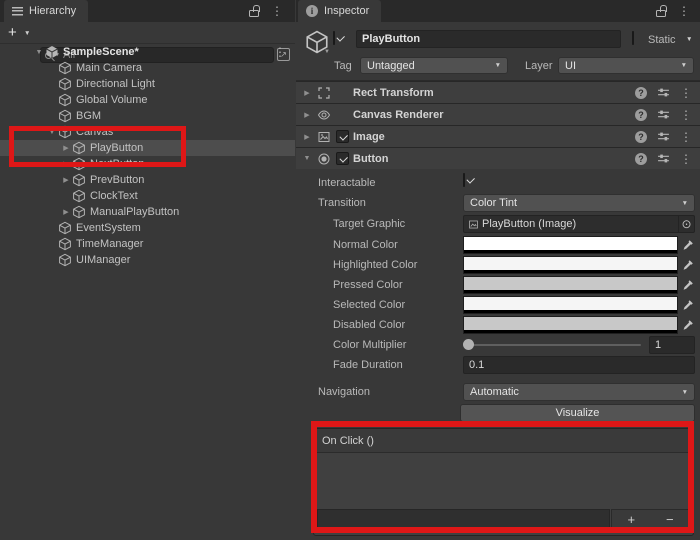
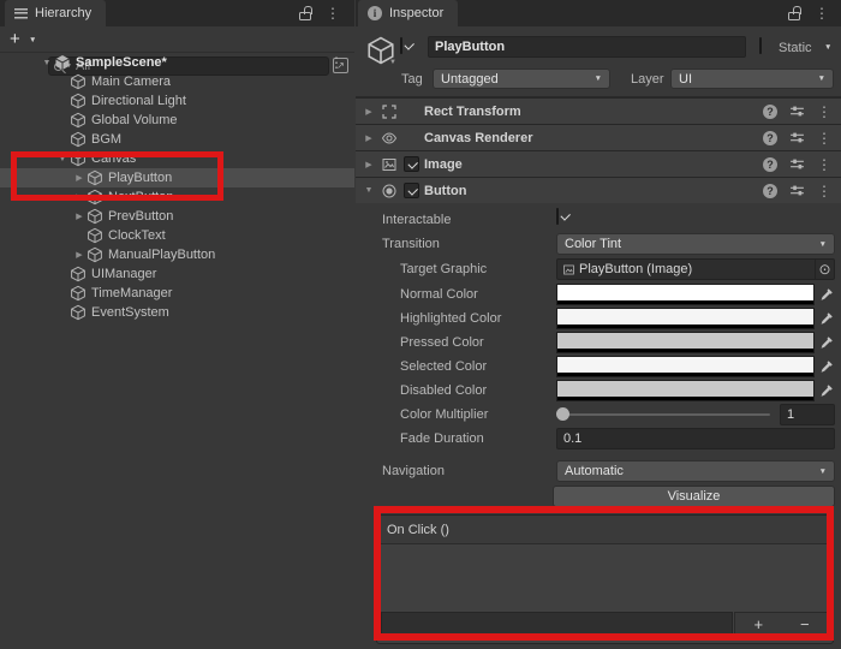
  Hierarchy
  All
  SampleScene*
  Main Camera
  Directional Light
  Global Volume
  BGM
  Canvas
  PlayButton
  NextButton
  PrevButton
  ClockText
  ManualPlayButton
- EventSystem
+ UIManager
  TimeManager
- UIManager
+ EventSystem
  Inspector
  PlayButton
  Static
  Tag
  Untagged
  Layer
  UI
  Rect Transform
  Canvas Renderer
  Image
  Button
  Interactable
  Transition
  Color Tint
  Target Graphic
  PlayButton (Image)
  Normal Color
  Highlighted Color
  Pressed Color
  Selected Color
  Disabled Color
  Color Multiplier
  1
  Fade Duration
  0.1
  Navigation
  Automatic
  Visualize
  On Click ()
  +
  −
